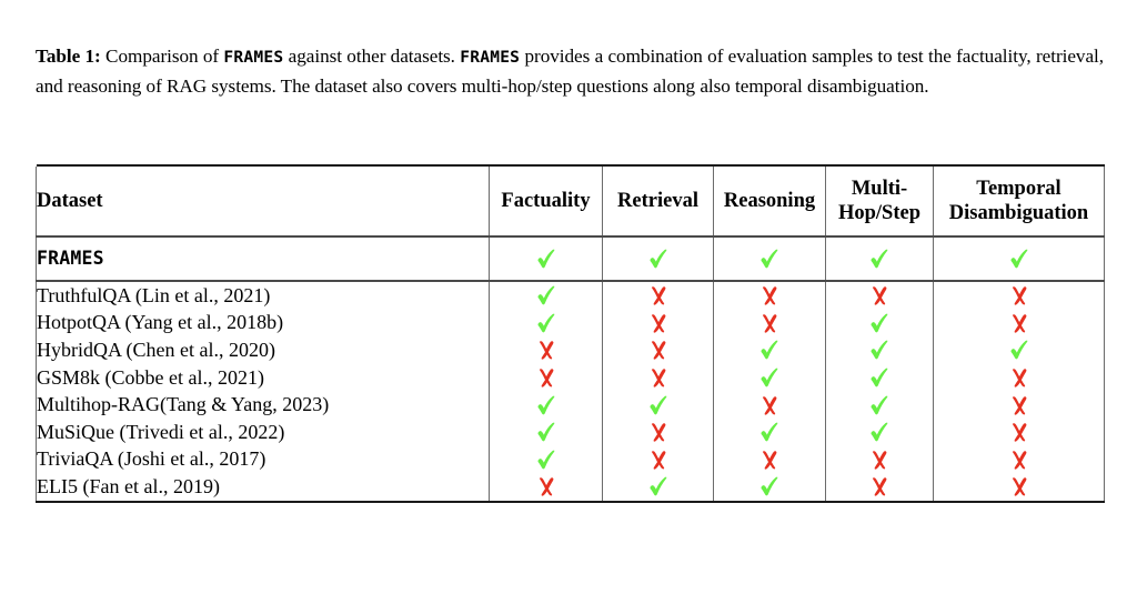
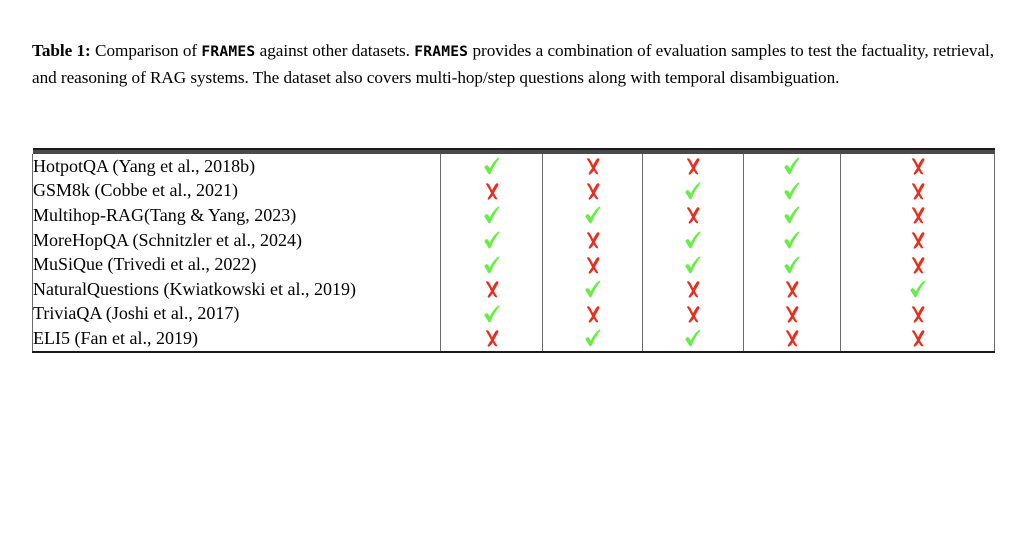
- Table 1: Comparison of FRAMES against other datasets. FRAMES provides a combination of evaluation samples to test the factuality, retrieval, and reasoning of RAG systems. The dataset also covers multi-hop/step questions along also temporal disambiguation.
+ Table 1: Comparison of FRAMES against other datasets. FRAMES provides a combination of evaluation samples to test the factuality, retrieval, and reasoning of RAG systems. The dataset also covers multi-hop/step questions along with temporal disambiguation.
- Dataset	Factuality	Retrieval	Reasoning	Multi- Hop/Step	Temporal Disambiguation
- FRAMES
- TruthfulQA (Lin et al., 2021)
  HotpotQA (Yang et al., 2018b)
- HybridQA (Chen et al., 2020)
  GSM8k (Cobbe et al., 2021)
  Multihop-RAG(Tang & Yang, 2023)
+ MoreHopQA (Schnitzler et al., 2024)
  MuSiQue (Trivedi et al., 2022)
+ NaturalQuestions (Kwiatkowski et al., 2019)
  TriviaQA (Joshi et al., 2017)
  ELI5 (Fan et al., 2019)
